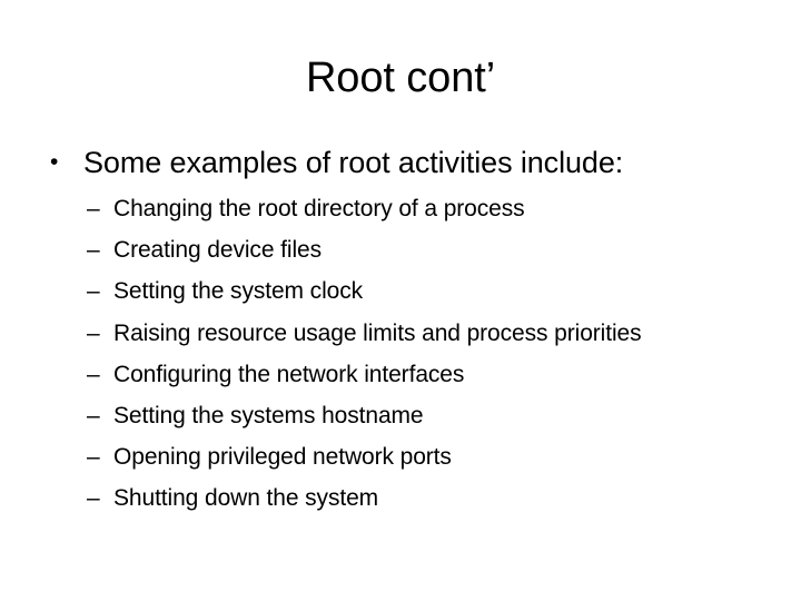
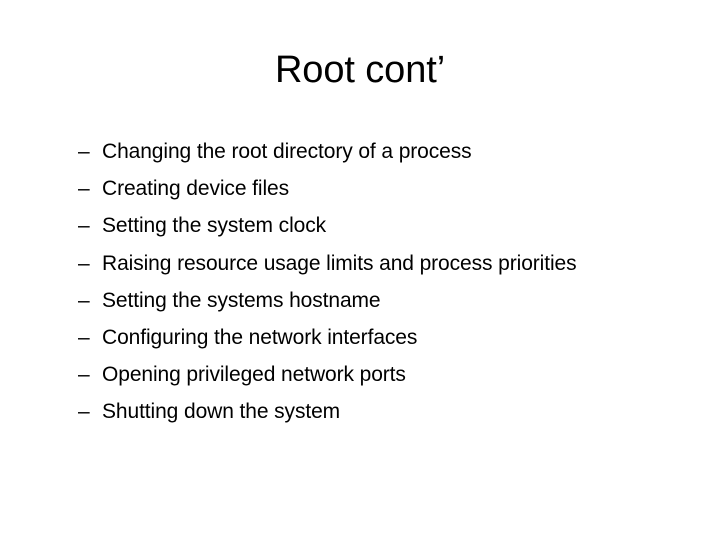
  Root cont’
- •
- Some examples of root activities include:
  –
  Changing the root directory of a process
  –
  Creating device files
  –
  Setting the system clock
  –
  Raising resource usage limits and process priorities
  –
- Configuring the network interfaces
+ Setting the systems hostname
  –
- Setting the systems hostname
+ Configuring the network interfaces
  –
  Opening privileged network ports
  –
  Shutting down the system
